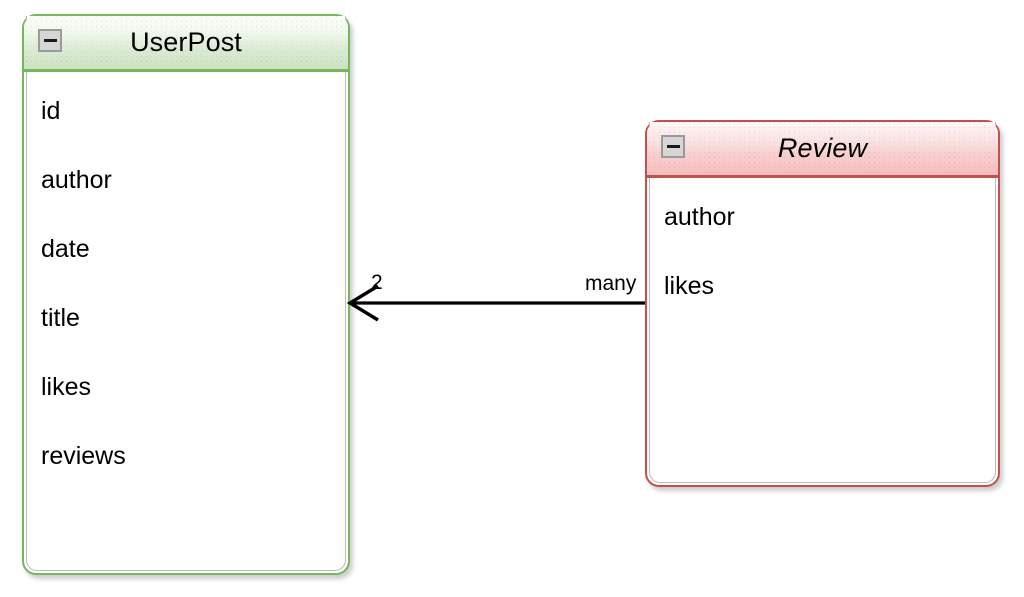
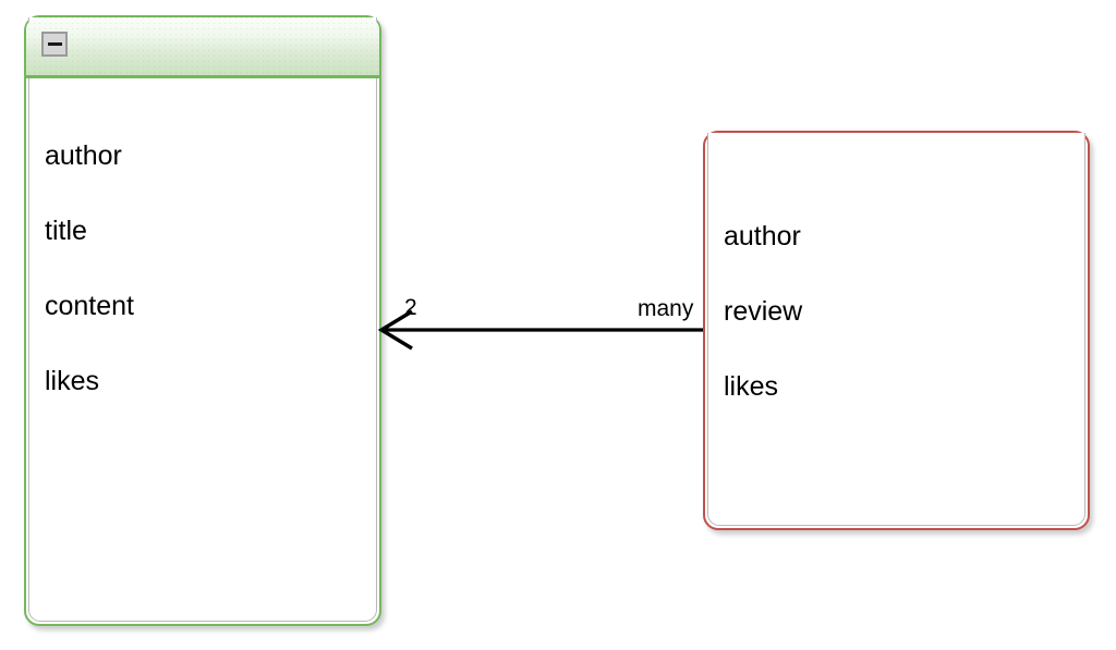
- UserPost
- id
  author
- date
  title
+ content
  likes
- reviews
- Review
  author
+ review
  likes
  2
  many
